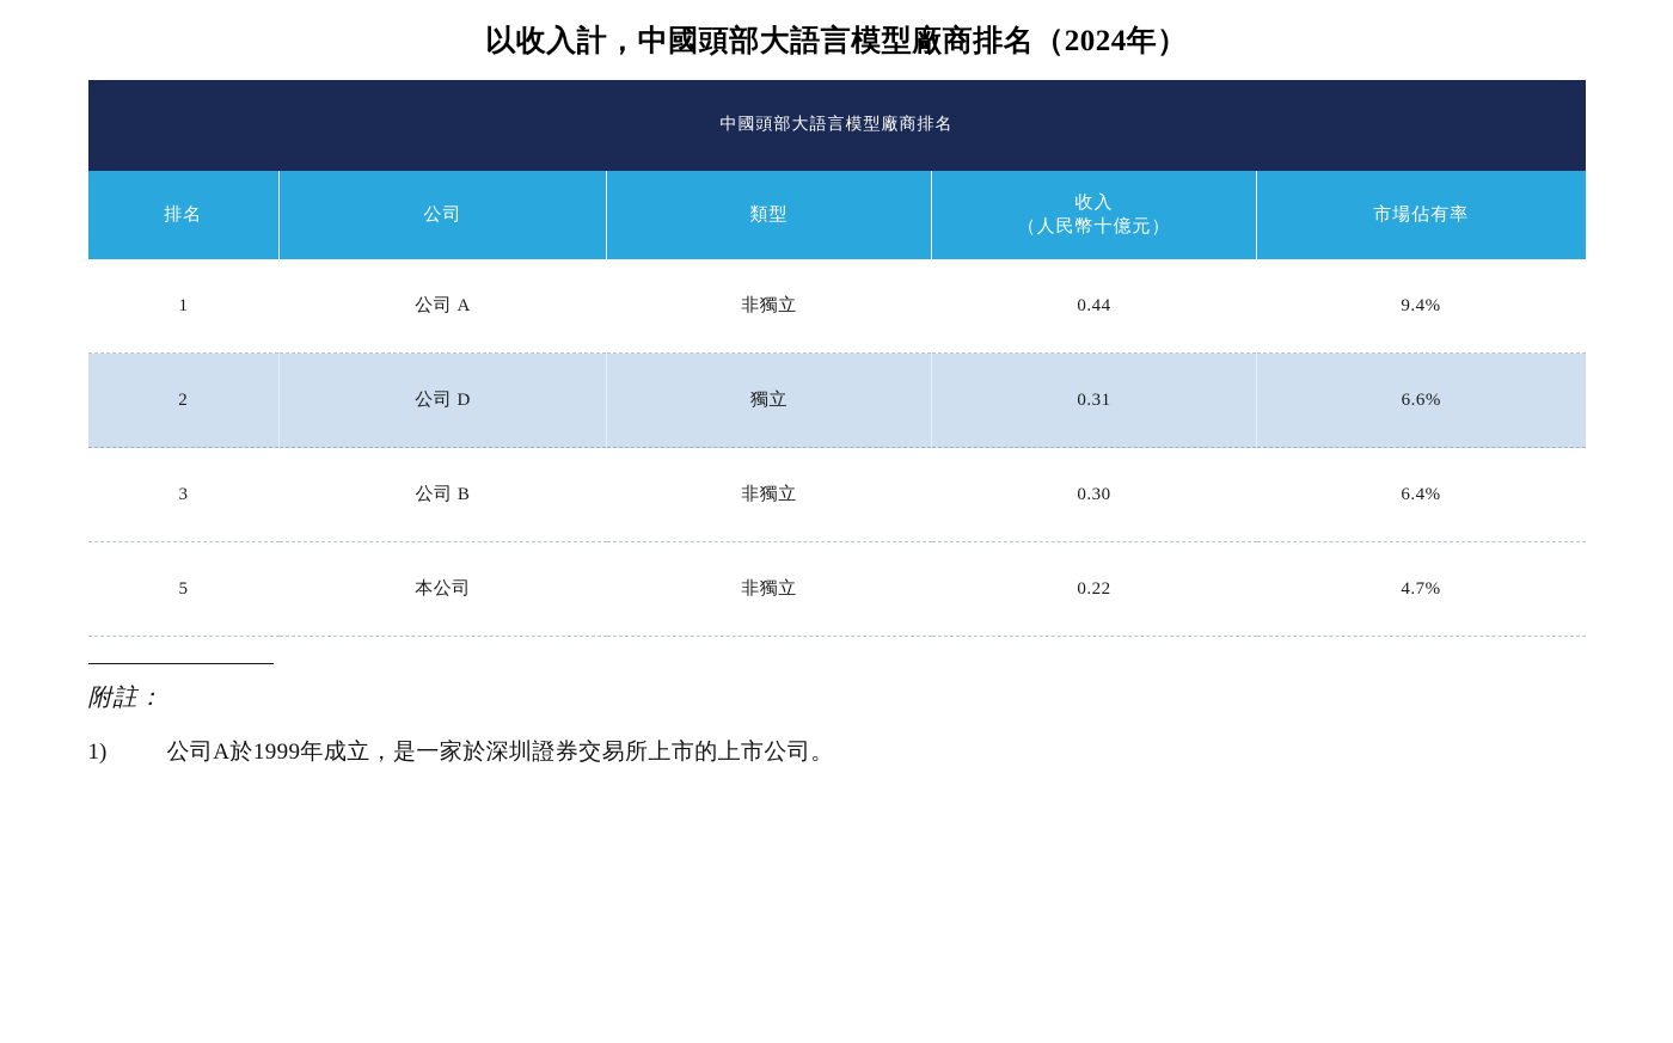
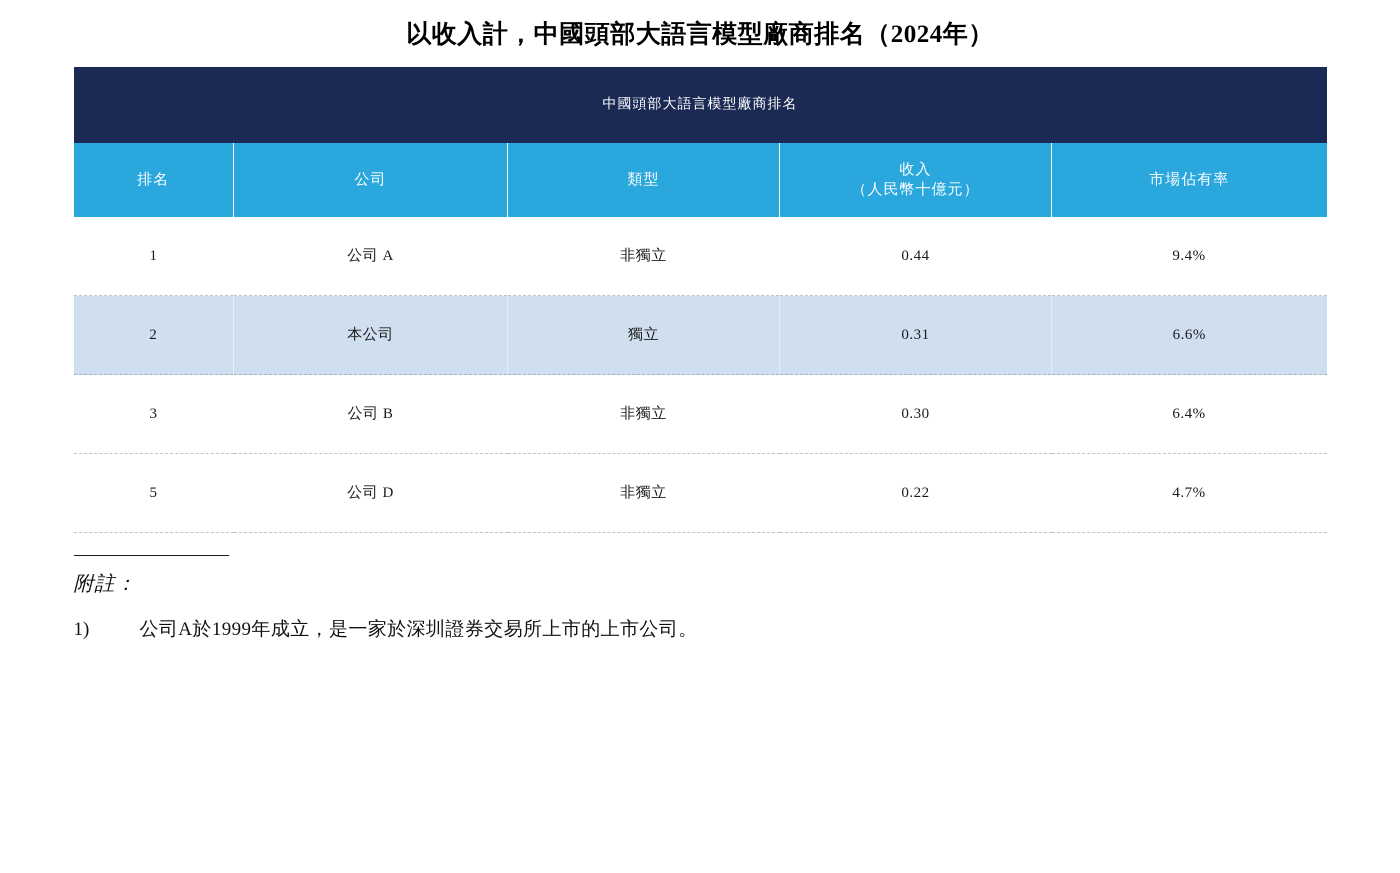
  以收入計，中國頭部大語言模型廠商排名（2024年）
  中國頭部大語言模型廠商排名
  排名	公司	類型	收入 （人民幣十億元）	市場佔有率
  1	公司 A	非獨立	0.44	9.4%
- 2	公司 D	獨立	0.31	6.6%
+ 2	本公司	獨立	0.31	6.6%
  3	公司 B	非獨立	0.30	6.4%
- 5	本公司	非獨立	0.22	4.7%
+ 5	公司 D	非獨立	0.22	4.7%
  附註：
  1)
  公司A於1999年成立，是一家於深圳證券交易所上市的上市公司。
